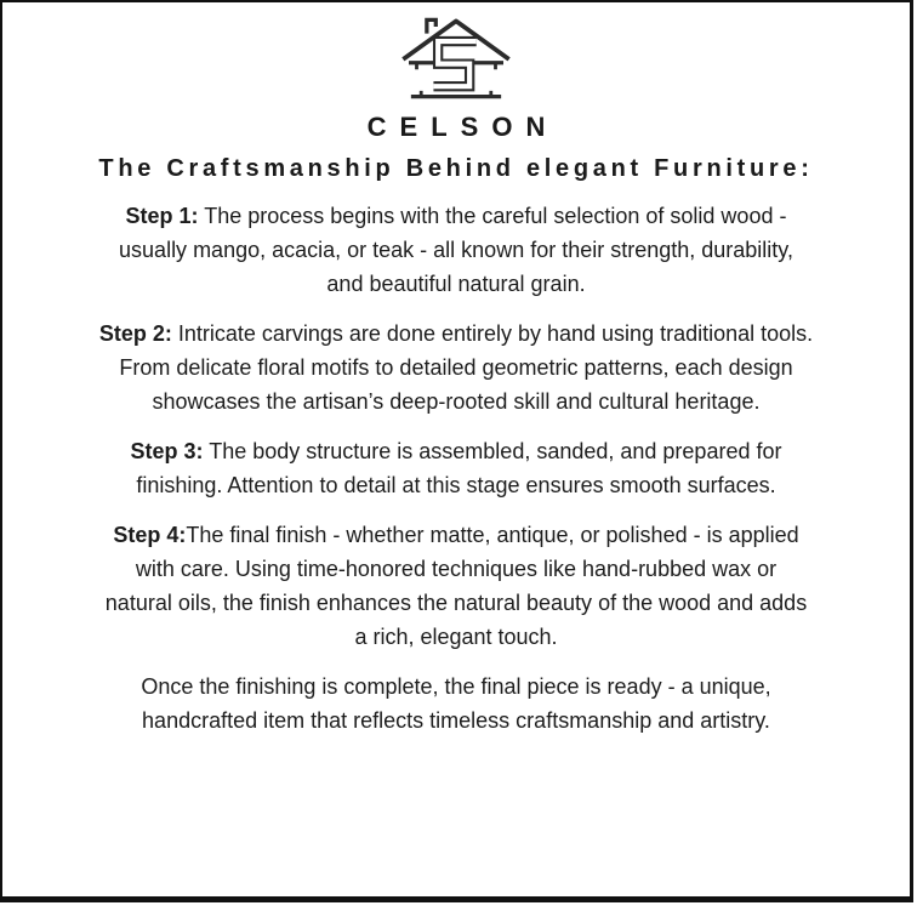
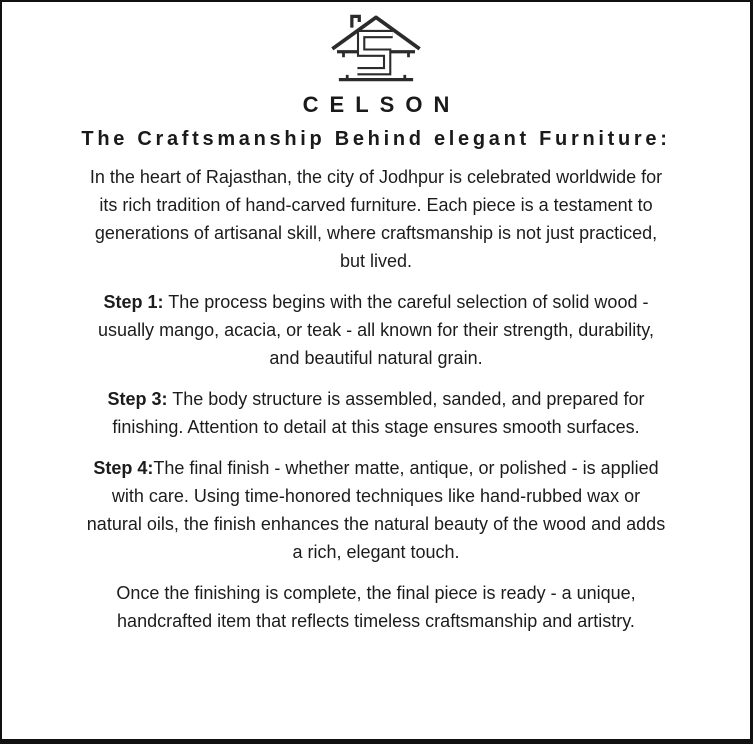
  CELSON
  The Craftsmanship Behind elegant Furniture:
+ In the heart of Rajasthan, the city of Jodhpur is celebrated worldwide for
+ its rich tradition of hand-carved furniture. Each piece is a testament to
+ generations of artisanal skill, where craftsmanship is not just practiced,
+ but lived.
  Step 1: The process begins with the careful selection of solid wood -
  usually mango, acacia, or teak - all known for their strength, durability,
  and beautiful natural grain.
- Step 2: Intricate carvings are done entirely by hand using traditional tools.
- From delicate floral motifs to detailed geometric patterns, each design
- showcases the artisan’s deep-rooted skill and cultural heritage.
  Step 3: The body structure is assembled, sanded, and prepared for
  finishing. Attention to detail at this stage ensures smooth surfaces.
  Step 4:The final finish - whether matte, antique, or polished - is applied
  with care. Using time-honored techniques like hand-rubbed wax or
  natural oils, the finish enhances the natural beauty of the wood and adds
  a rich, elegant touch.
  Once the finishing is complete, the final piece is ready - a unique,
  handcrafted item that reflects timeless craftsmanship and artistry.
